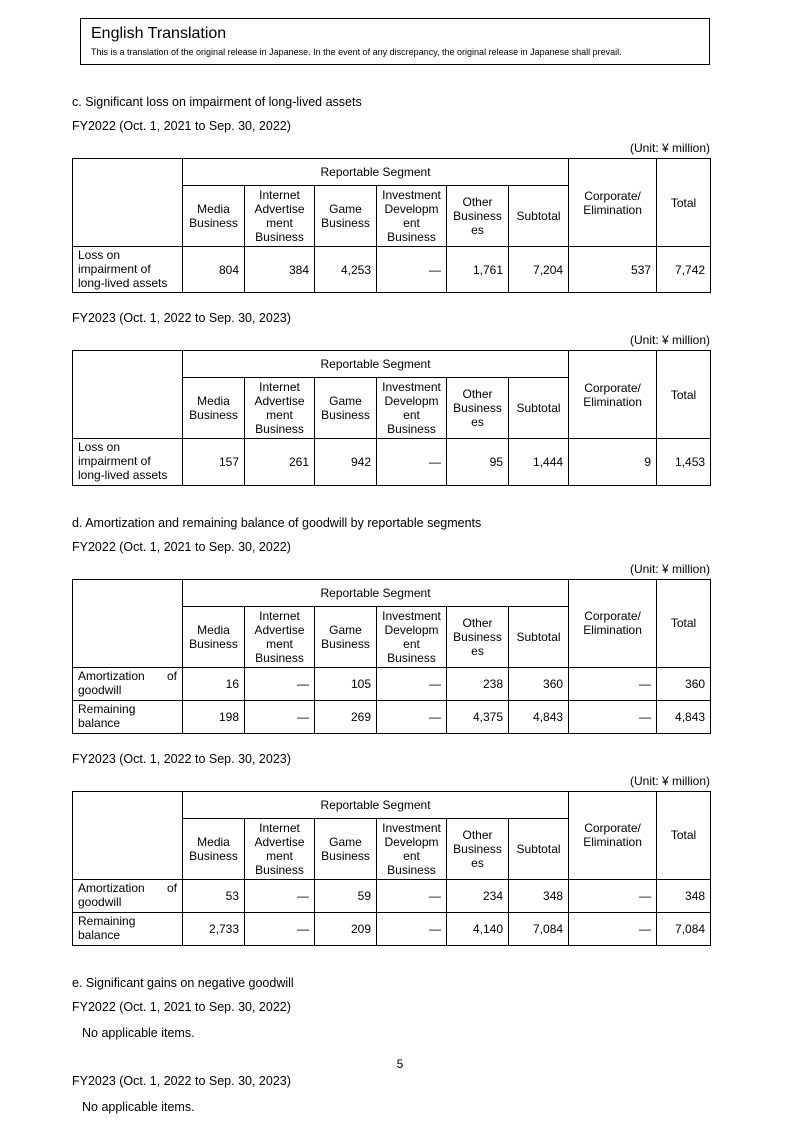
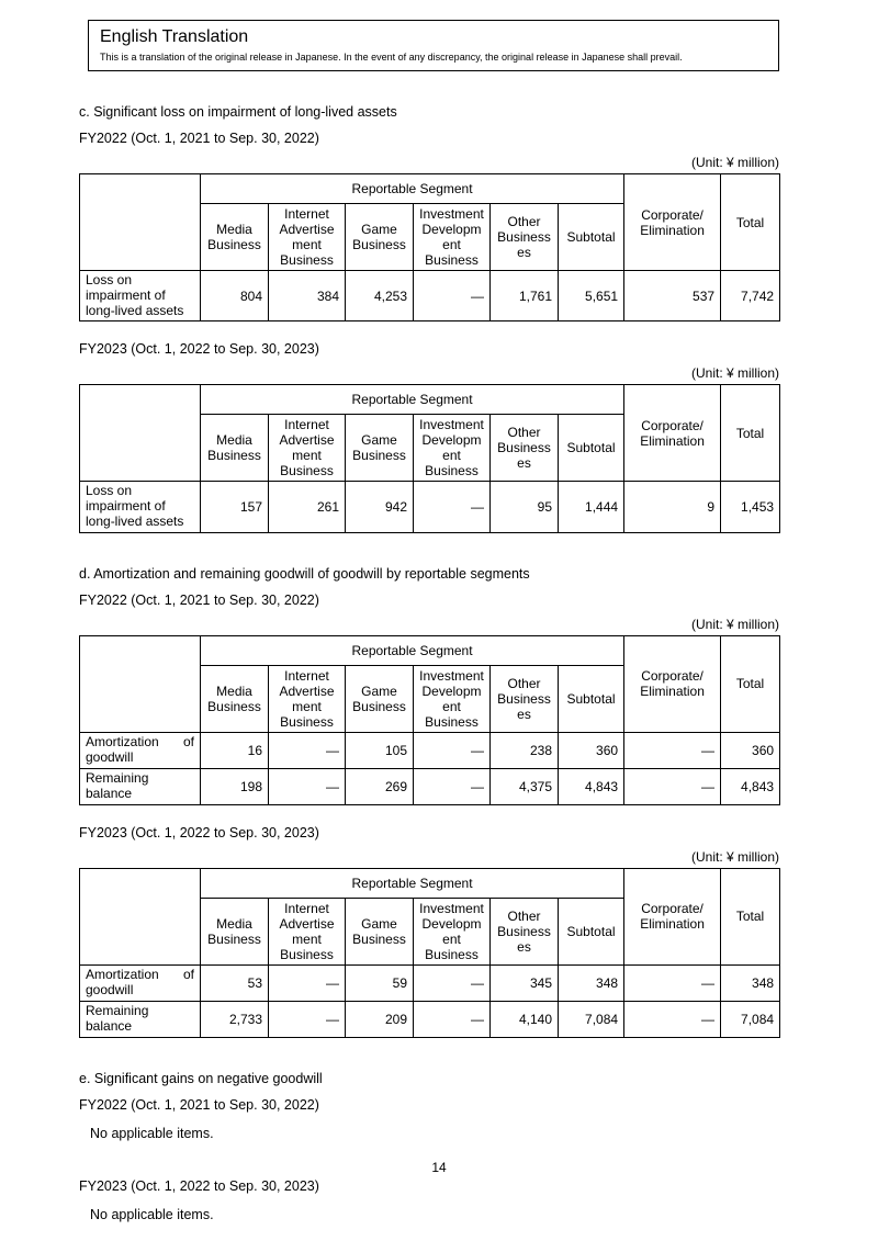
  English Translation
  This is a translation of the original release in Japanese. In the event of any discrepancy, the original release in Japanese shall prevail.
  c. Significant loss on impairment of long-lived assets
  FY2022 (Oct. 1, 2021 to Sep. 30, 2022)
  (Unit: ¥ million)
  	Reportable Segment	Corporate/ Elimination	Total
  Media Business	Internet Advertisement Business	Game Business	Investment Development Business	Other Businesses	Subtotal
- Loss on impairment of long-lived assets	804	384	4,253	—	1,761	7,204	537	7,742
+ Loss on impairment of long-lived assets	804	384	4,253	—	1,761	5,651	537	7,742
  FY2023 (Oct. 1, 2022 to Sep. 30, 2023)
  (Unit: ¥ million)
  	Reportable Segment	Corporate/ Elimination	Total
  Media Business	Internet Advertisement Business	Game Business	Investment Development Business	Other Businesses	Subtotal
  Loss on impairment of long-lived assets	157	261	942	—	95	1,444	9	1,453
- d. Amortization and remaining balance of goodwill by reportable segments
+ d. Amortization and remaining goodwill of goodwill by reportable segments
  FY2022 (Oct. 1, 2021 to Sep. 30, 2022)
  (Unit: ¥ million)
  	Reportable Segment	Corporate/ Elimination	Total
  Media Business	Internet Advertisement Business	Game Business	Investment Development Business	Other Businesses	Subtotal
  Amortization of goodwill	16	—	105	—	238	360	—	360
  Remaining balance	198	—	269	—	4,375	4,843	—	4,843
  FY2023 (Oct. 1, 2022 to Sep. 30, 2023)
  (Unit: ¥ million)
  	Reportable Segment	Corporate/ Elimination	Total
  Media Business	Internet Advertisement Business	Game Business	Investment Development Business	Other Businesses	Subtotal
- Amortization of goodwill	53	—	59	—	234	348	—	348
+ Amortization of goodwill	53	—	59	—	345	348	—	348
  Remaining balance	2,733	—	209	—	4,140	7,084	—	7,084
  e. Significant gains on negative goodwill
  FY2022 (Oct. 1, 2021 to Sep. 30, 2022)
  No applicable items.
  FY2023 (Oct. 1, 2022 to Sep. 30, 2023)
  No applicable items.
- 5
+ 14
